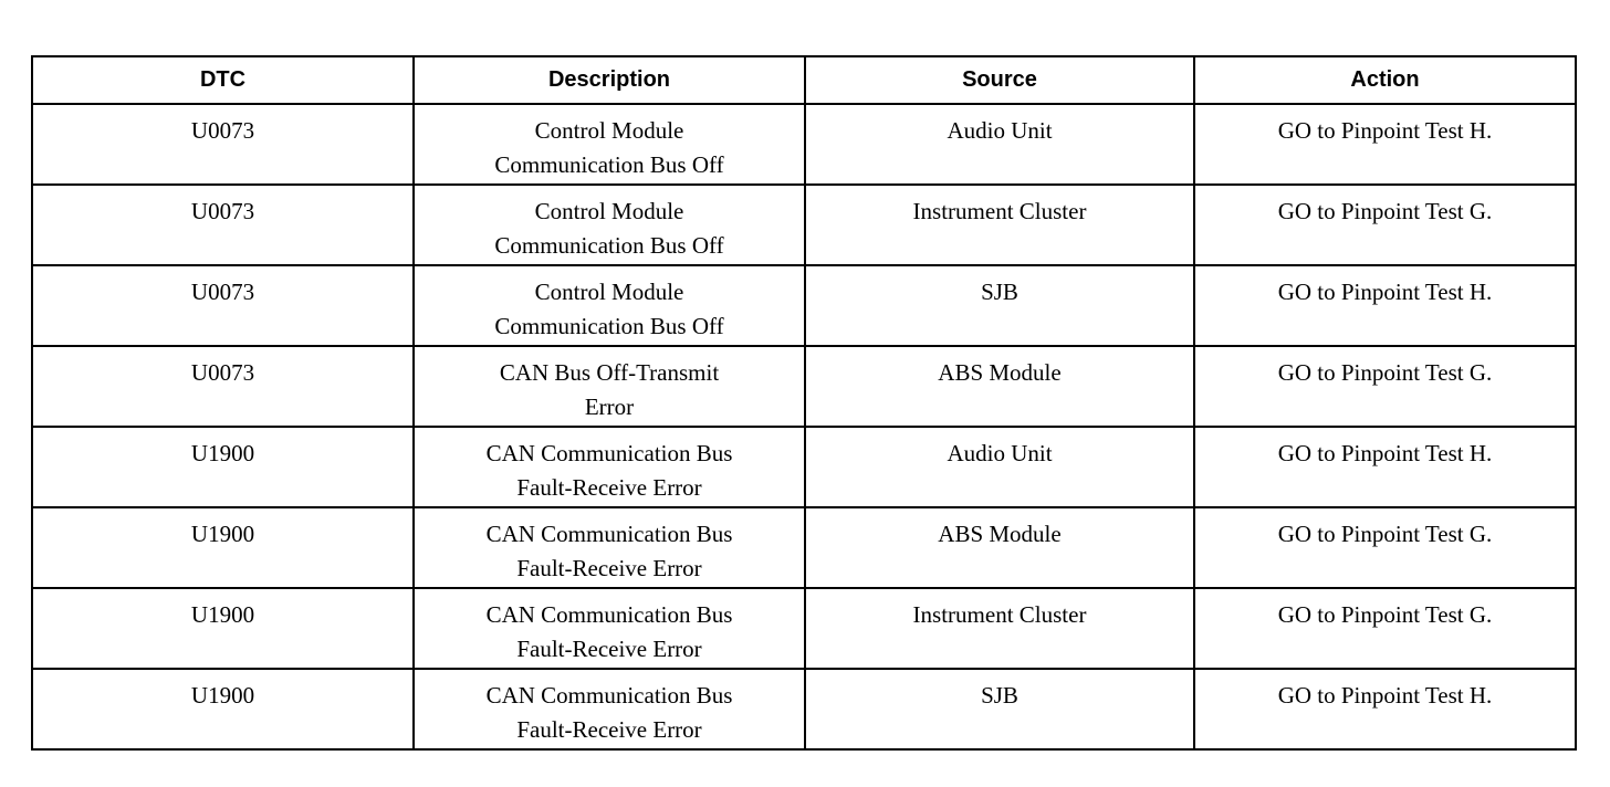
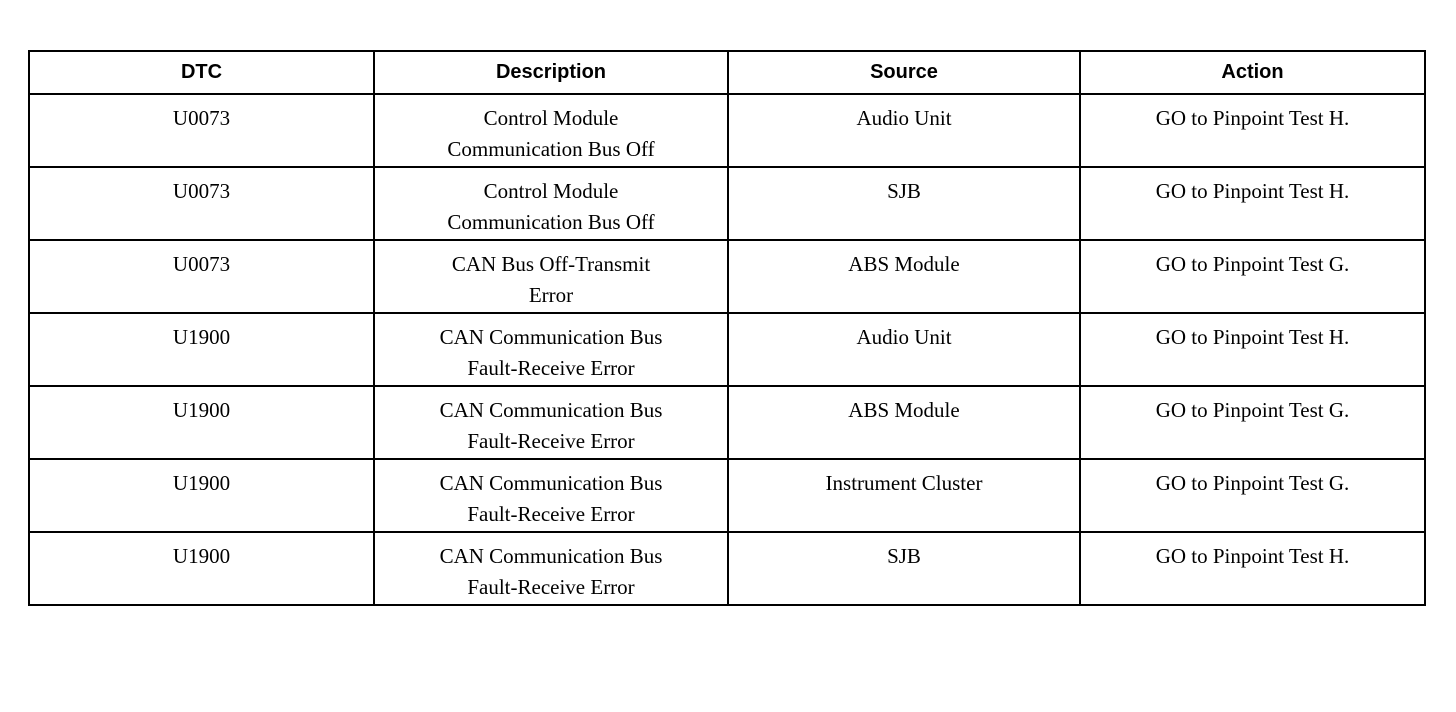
  DTC	Description	Source	Action
  U0073	Control Module Communication Bus Off	Audio Unit	GO to Pinpoint Test H.
- U0073	Control Module Communication Bus Off	Instrument Cluster	GO to Pinpoint Test G.
  U0073	Control Module Communication Bus Off	SJB	GO to Pinpoint Test H.
  U0073	CAN Bus Off-Transmit Error	ABS Module	GO to Pinpoint Test G.
  U1900	CAN Communication Bus Fault-Receive Error	Audio Unit	GO to Pinpoint Test H.
  U1900	CAN Communication Bus Fault-Receive Error	ABS Module	GO to Pinpoint Test G.
  U1900	CAN Communication Bus Fault-Receive Error	Instrument Cluster	GO to Pinpoint Test G.
  U1900	CAN Communication Bus Fault-Receive Error	SJB	GO to Pinpoint Test H.
